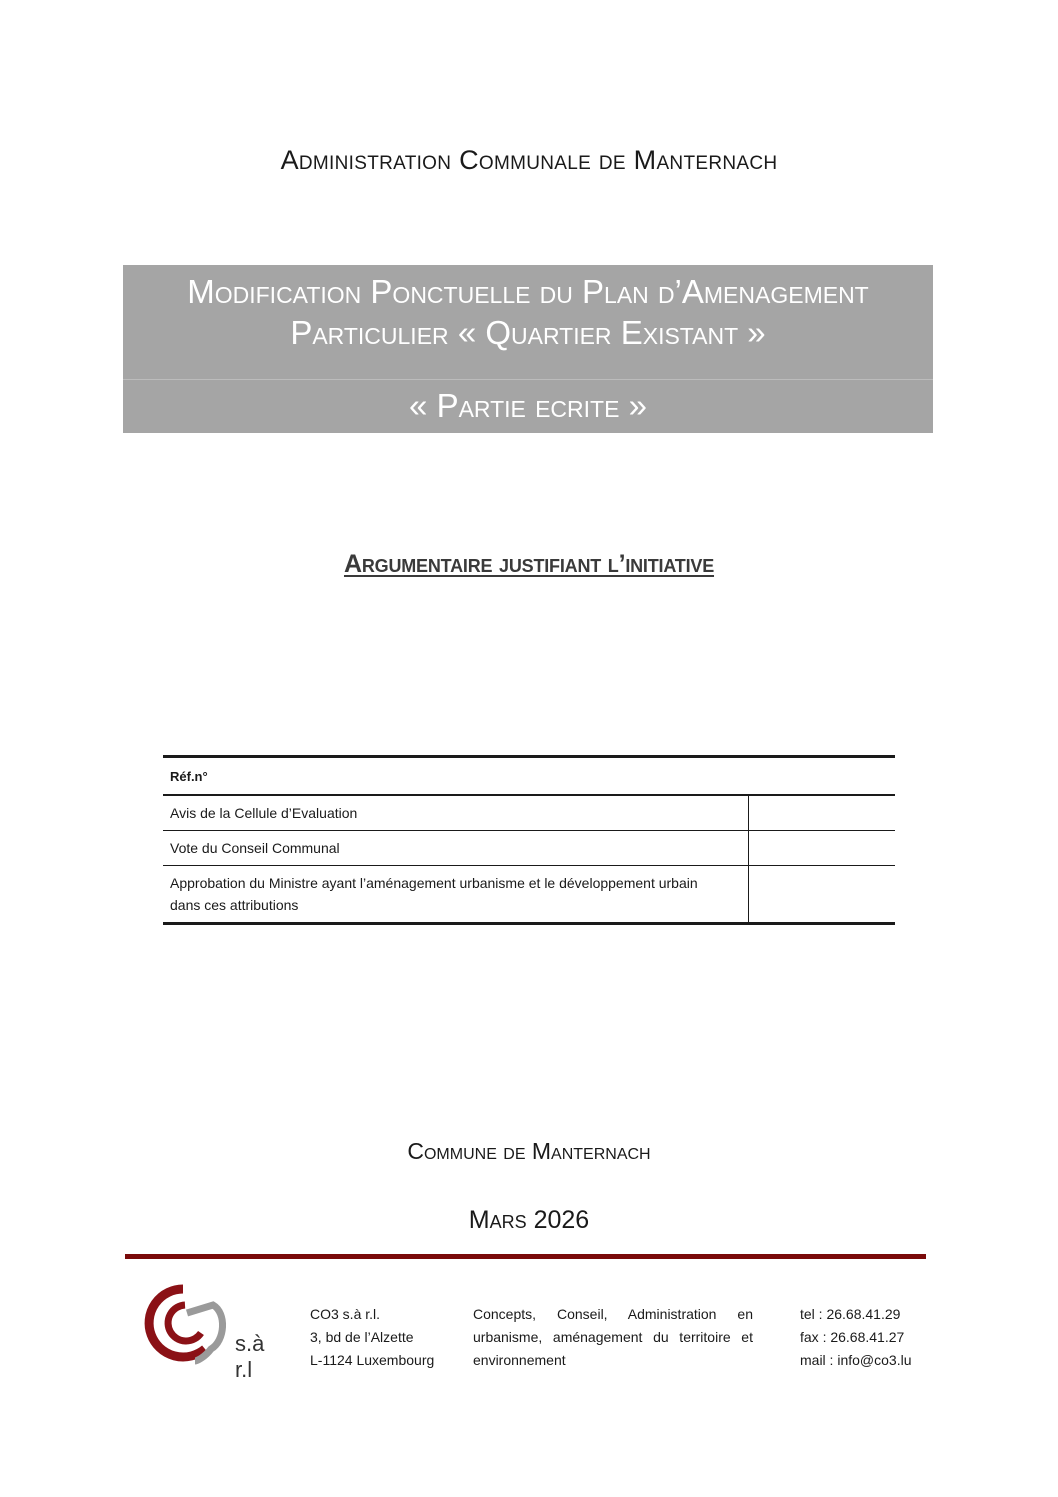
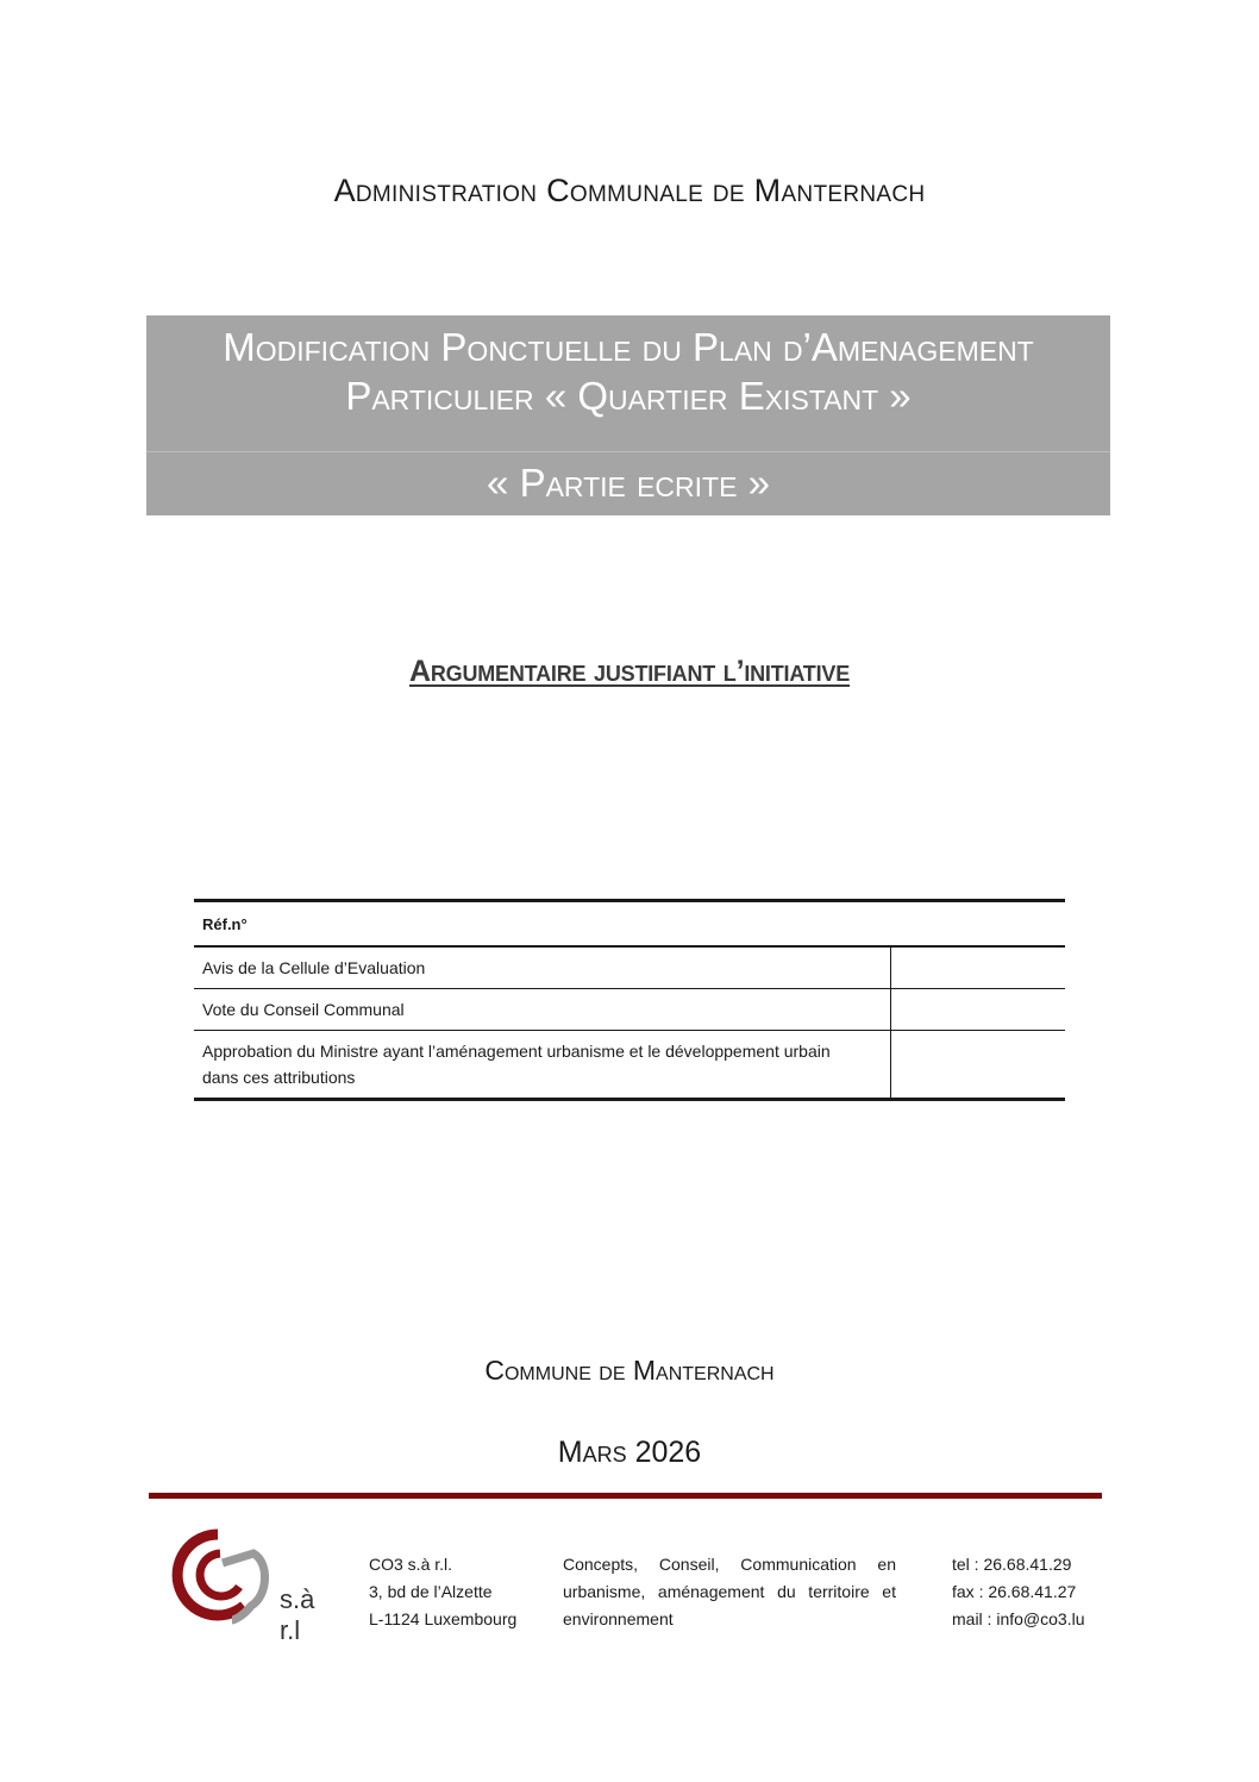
  Administration Communale de Manternach
  Modification Ponctuelle du Plan d’Amenagement
  Particulier « Quartier Existant »
  « Partie ecrite »
  Argumentaire justifiant l’initiative
  Réf.n°
  Avis de la Cellule d’Evaluation
  Vote du Conseil Communal
  Approbation du Ministre ayant l’aménagement urbanisme et le développement urbain dans ces attributions
  Commune de Manternach
  Mars 2026
  s.à r.l
  CO3 s.à r.l.
  3, bd de l’Alzette
  L-1124 Luxembourg
- Concepts, Conseil, Administration en urbanisme, aménagement du territoire et environnement
+ Concepts, Conseil, Communication en urbanisme, aménagement du territoire et environnement
  tel : 26.68.41.29
  fax : 26.68.41.27
  mail : info@co3.lu
